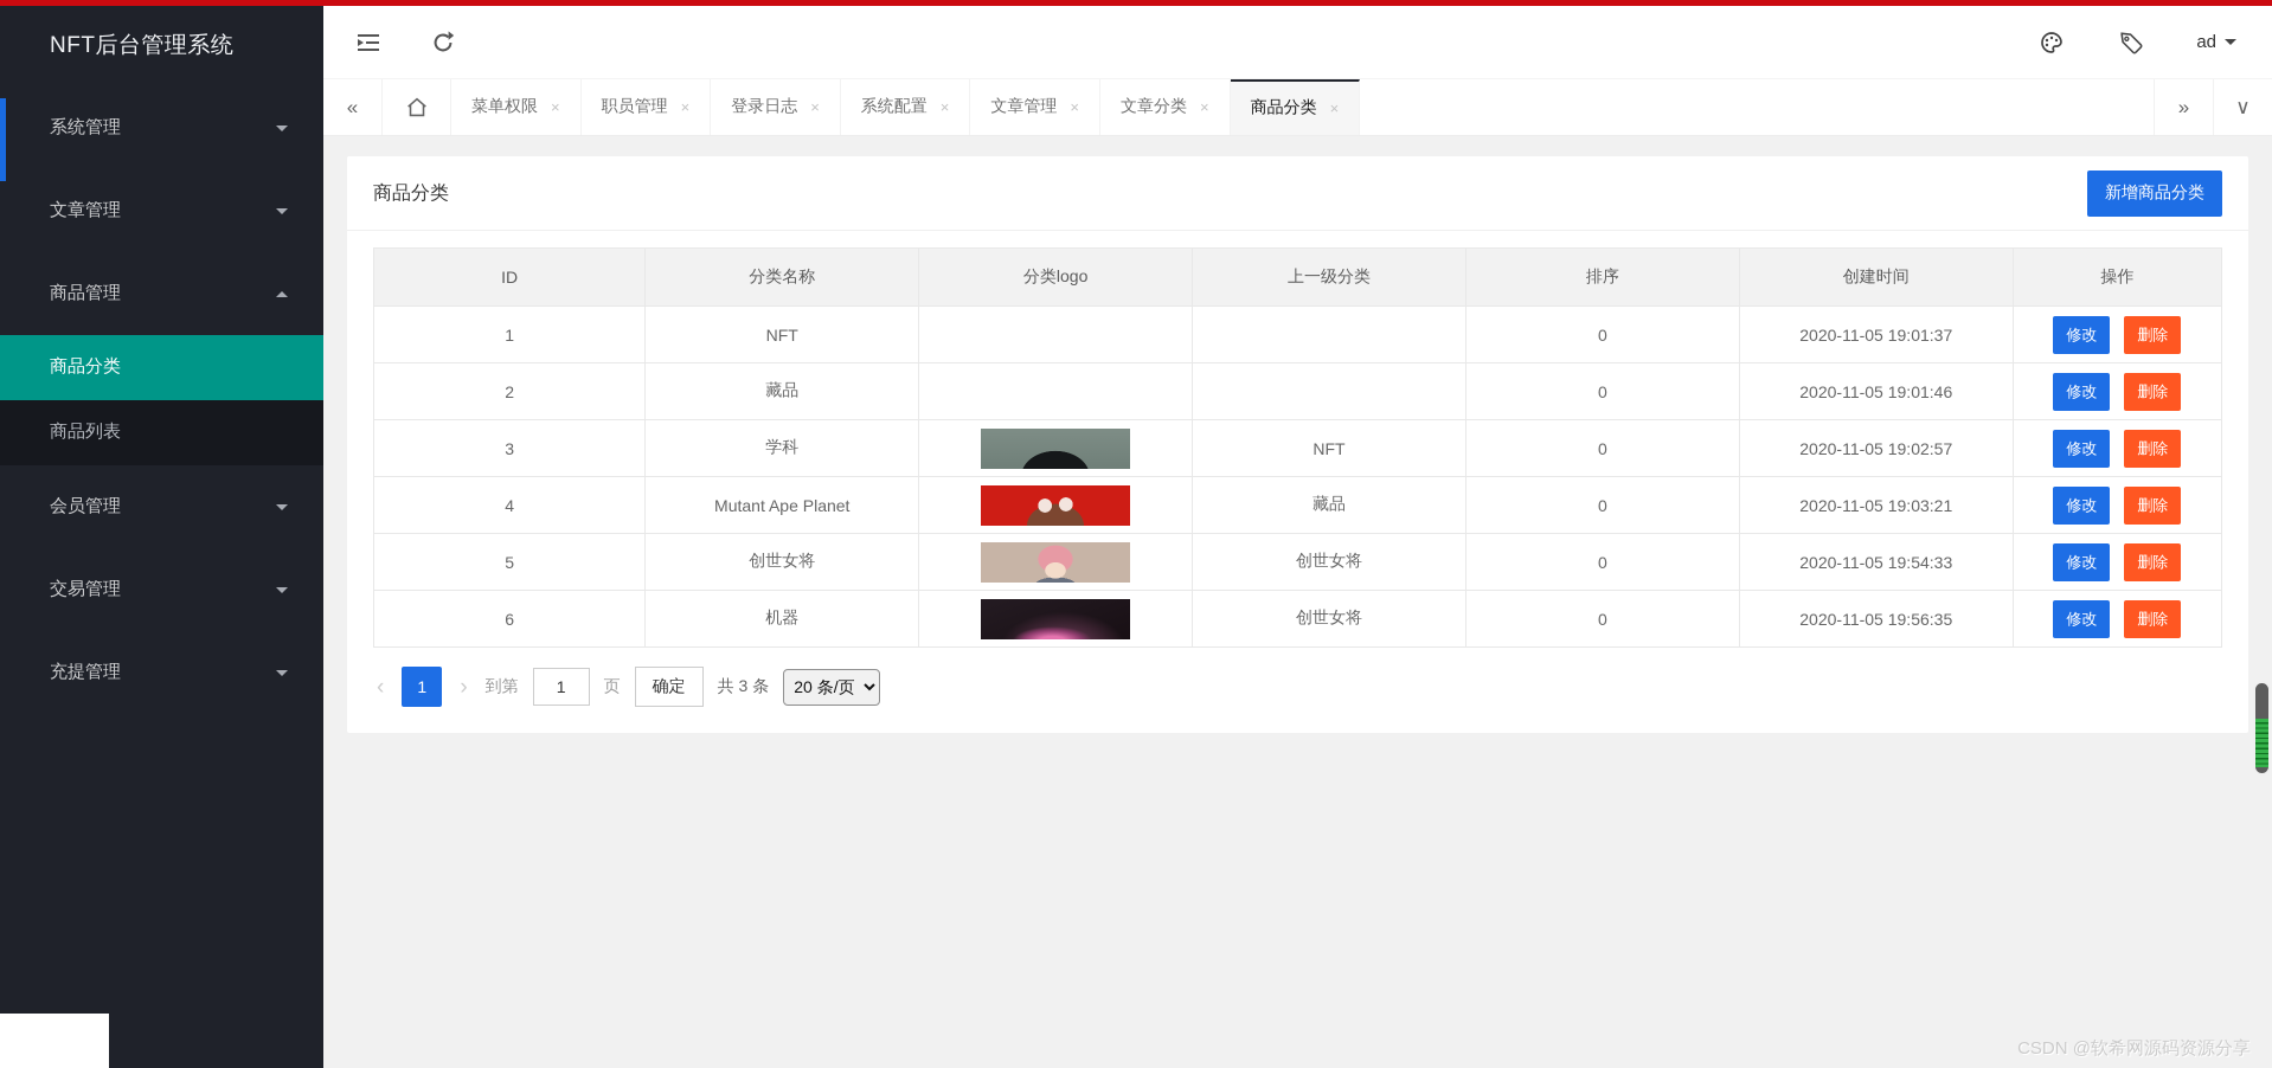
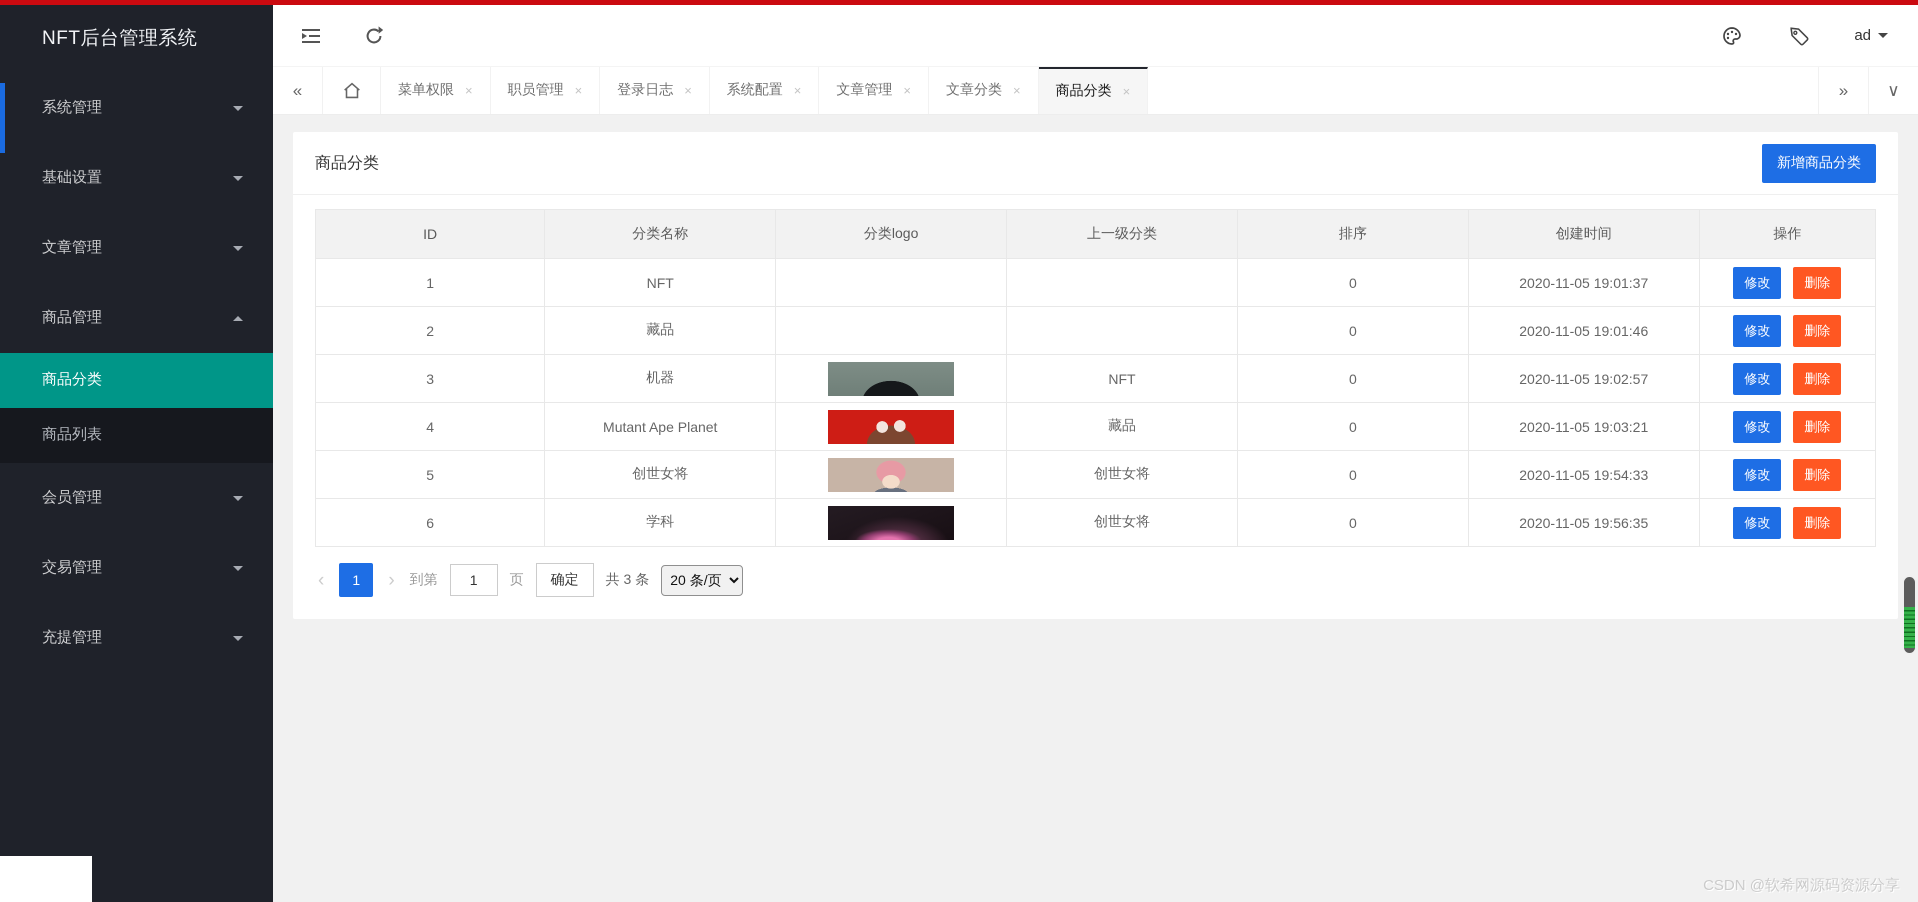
  NFT后台管理系统
  系统管理
+ 基础设置
  文章管理
  商品管理
  商品分类
  商品列表
  会员管理
  交易管理
  充提管理
  ad
  «
  菜单权限
  ×
  职员管理
  ×
  登录日志
  ×
  系统配置
  ×
  文章管理
  ×
  文章分类
  ×
  商品分类
  ×
  »
  ∨
  商品分类
  新增商品分类
  ID	分类名称	分类logo	上一级分类	排序	创建时间	操作
  1	NFT			0	2020-11-05 19:01:37	修改 删除
  2	藏品			0	2020-11-05 19:01:46	修改 删除
- 3	学科		NFT	0	2020-11-05 19:02:57	修改 删除
+ 3	机器		NFT	0	2020-11-05 19:02:57	修改 删除
  4	Mutant Ape Planet		藏品	0	2020-11-05 19:03:21	修改 删除
  5	创世女将		创世女将	0	2020-11-05 19:54:33	修改 删除
- 6	机器		创世女将	0	2020-11-05 19:56:35	修改 删除
+ 6	学科		创世女将	0	2020-11-05 19:56:35	修改 删除
  ‹
  1
  ›
  到第
  1
  页
  确定
  共 3 条
  20 条/页
  CSDN @软希网源码资源分享
